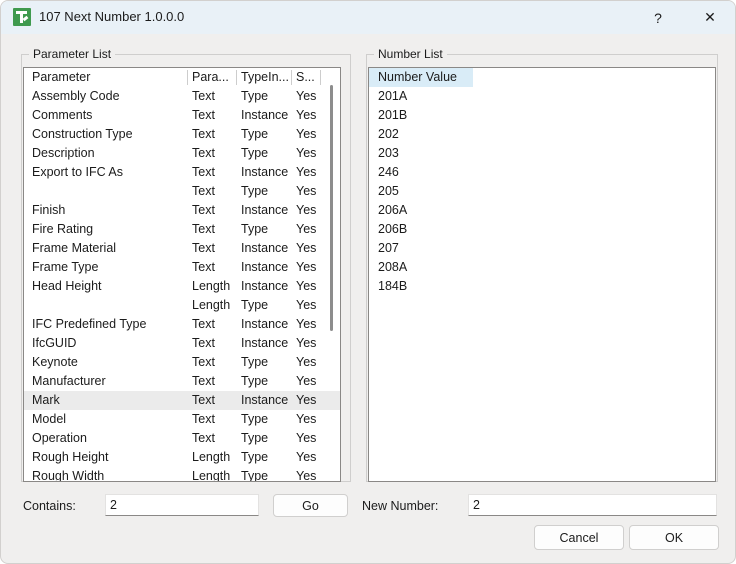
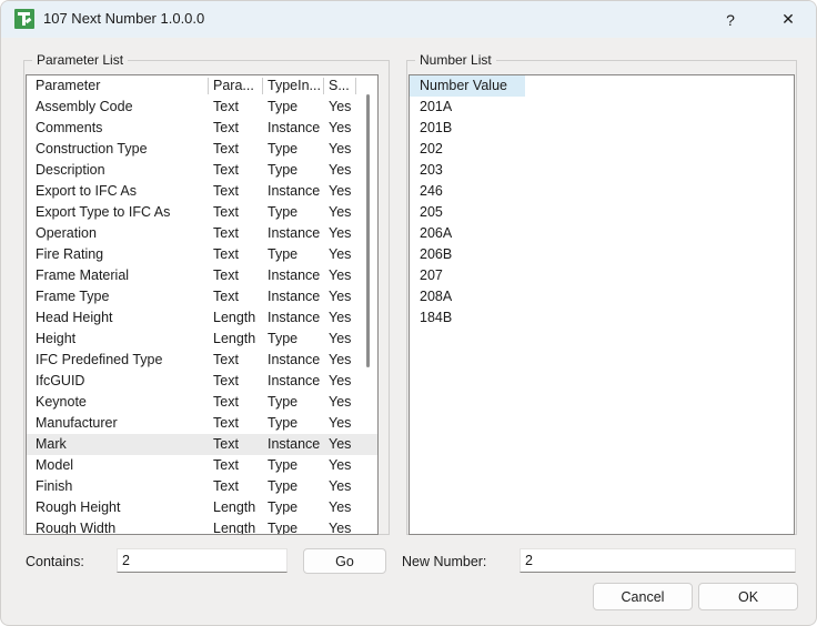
  107 Next Number 1.0.0.0
  ?
  ✕
  Parameter List
  Parameter
  Para...
  TypeIn...
  S...
  Assembly Code
  Text
  Type
  Yes
  Comments
  Text
  Instance
  Yes
  Construction Type
  Text
  Type
  Yes
  Description
  Text
  Type
  Yes
  Export to IFC As
  Text
  Instance
  Yes
+ Export Type to IFC As
  Text
  Type
  Yes
- Finish
+ Operation
  Text
  Instance
  Yes
  Fire Rating
  Text
  Type
  Yes
  Frame Material
  Text
  Instance
  Yes
  Frame Type
  Text
  Instance
  Yes
  Head Height
  Length
  Instance
  Yes
+ Height
  Length
  Type
  Yes
  IFC Predefined Type
  Text
  Instance
  Yes
  IfcGUID
  Text
  Instance
  Yes
  Keynote
  Text
  Type
  Yes
  Manufacturer
  Text
  Type
  Yes
  Mark
  Text
  Instance
  Yes
  Model
  Text
  Type
  Yes
- Operation
+ Finish
  Text
  Type
  Yes
  Rough Height
  Length
  Type
  Yes
  Rough Width
  Length
  Type
  Yes
  Number List
  Number Value
  201A
  201B
  202
  203
  246
  205
  206A
  206B
  207
  208A
  184B
  Contains:
  2
  Go
  New Number:
  2
  Cancel
  OK
